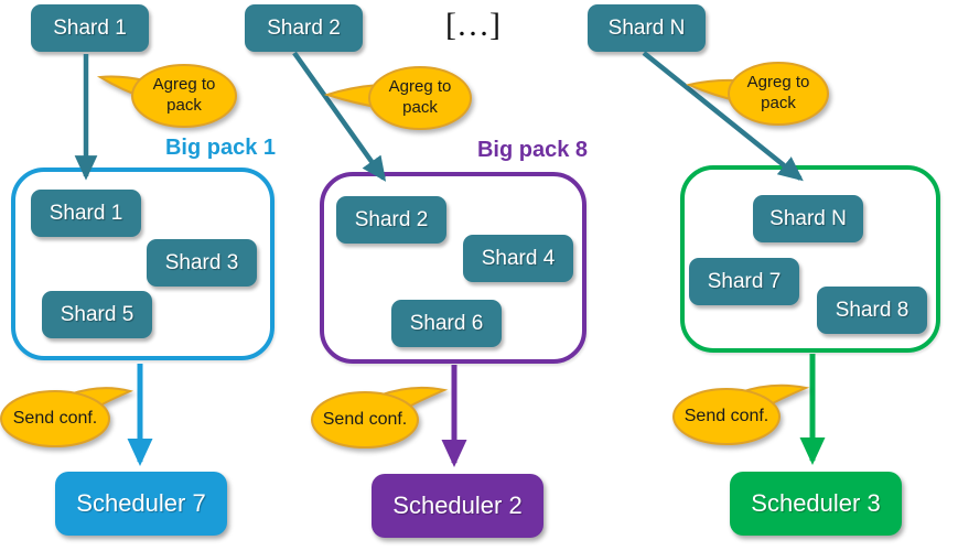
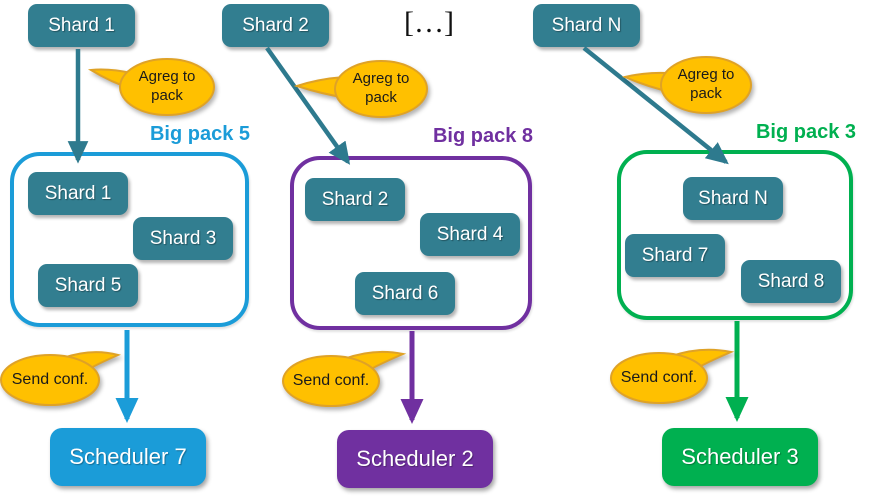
  […]
  Shard 1
  Agreg to pack
- Big pack 1
+ Big pack 5
  Shard 1
  Shard 3
  Shard 5
  Send conf.
  Scheduler 7
  Shard 2
  Agreg to pack
  Big pack 8
  Shard 2
  Shard 4
  Shard 6
  Send conf.
  Scheduler 2
  Shard N
  Agreg to pack
+ Big pack 3
  Shard N
  Shard 7
  Shard 8
  Send conf.
  Scheduler 3
